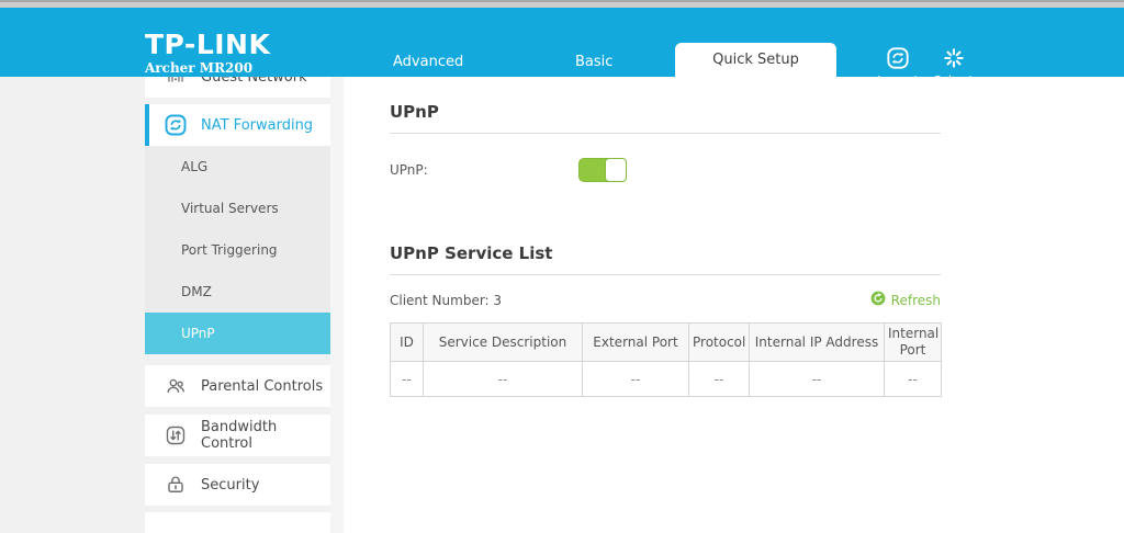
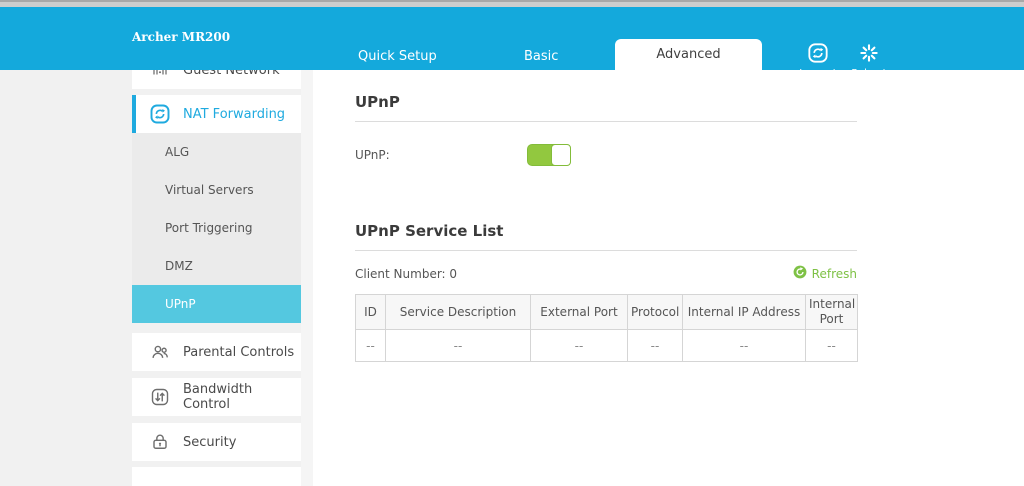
- TP-LINK
  Archer MR200
- Advanced
+ Quick Setup
  Basic
- Quick Setup
+ Advanced
  Log out
  Reboot
  Guest Network
  NAT Forwarding
  ALG
  Virtual Servers
  Port Triggering
  DMZ
  UPnP
  Parental Controls
  Bandwidth Control
  Security
  UPnP
  UPnP:
  UPnP Service List
- Client Number: 3
+ Client Number: 0
  Refresh
  ID	Service Description	External Port	Protocol	Internal IP Address	Internal Port
  --	--	--	--	--	--
